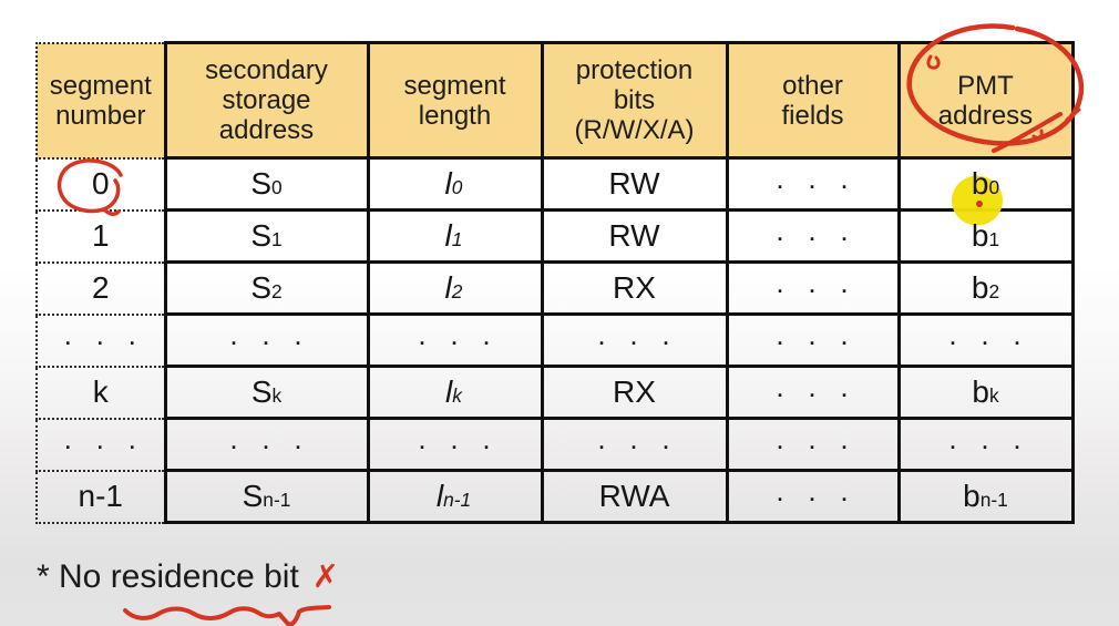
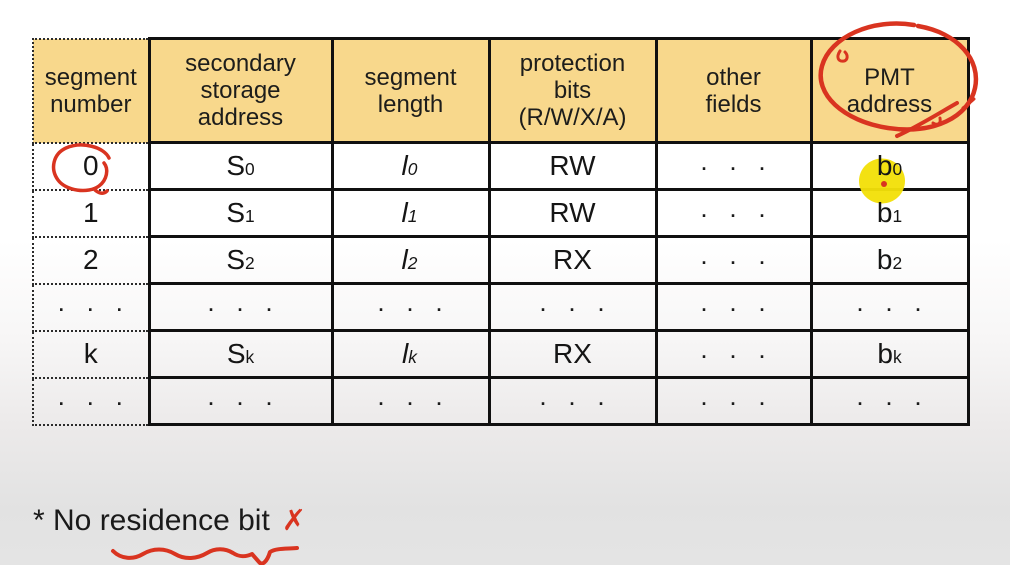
  segment number	secondary storage address	segment length	protection bits (R/W/X/A)	other fields	PMT address
  0	S0	l0	RW	· · ·	b0
  1	S1	l1	RW	· · ·	b1
  2	S2	l2	RX	· · ·	b2
  · · ·	· · ·	· · ·	· · ·	· · ·	· · ·
  k	Sk	lk	RX	· · ·	bk
  · · ·	· · ·	· · ·	· · ·	· · ·	· · ·
- n-1	Sn-1	ln-1	RWA	· · ·	bn-1
  * No residence bit ✗
